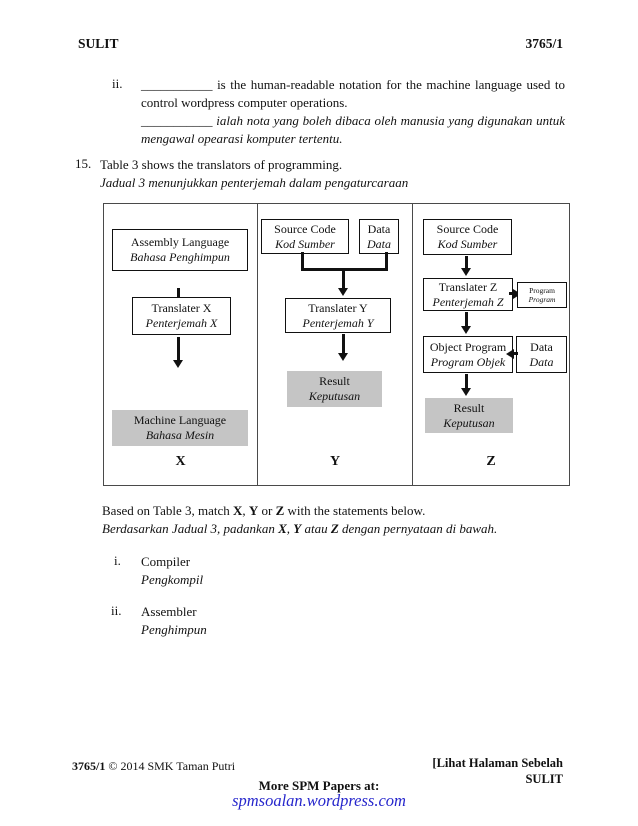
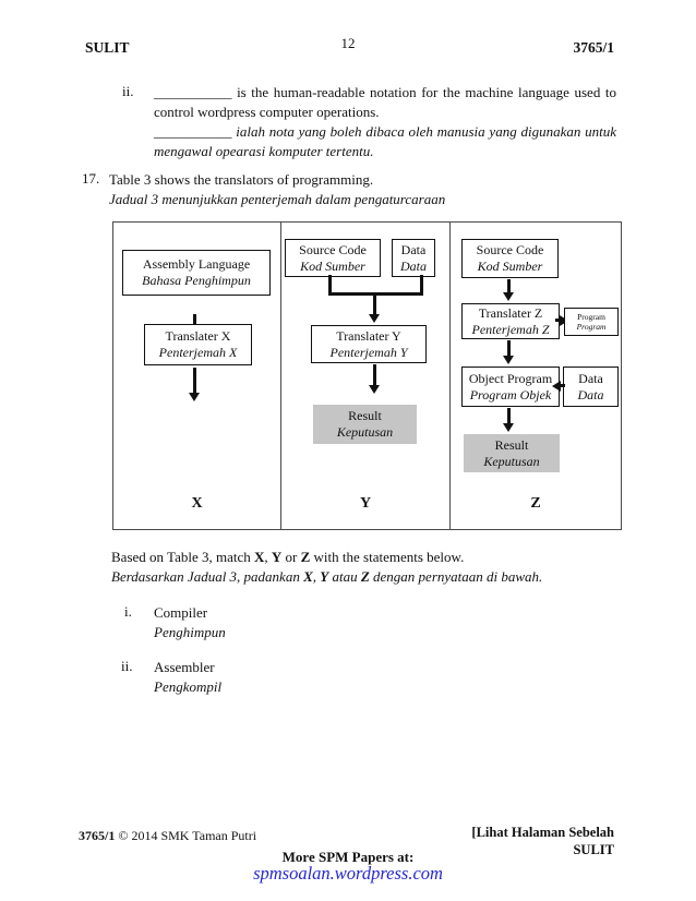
  SULIT
+ 12
  3765/1
  ii.
  ___________ is the human-readable notation for the machine language used to control wordpress computer operations.
  ___________ ialah nota yang boleh dibaca oleh manusia yang digunakan untuk mengawal opearasi komputer tertentu.
- 15.
+ 17.
  Table 3 shows the translators of programming.
  Jadual 3 menunjukkan penterjemah dalam pengaturcaraan
  Assembly Language
  Bahasa Penghimpun
  Translater X
  Penterjemah X
- Machine Language
- Bahasa Mesin
  X
  Source Code
  Kod Sumber
  Data
  Data
  Translater Y
  Penterjemah Y
  Result
  Keputusan
  Y
  Source Code
  Kod Sumber
  Translater Z
  Penterjemah Z
  Program
  Program
  Object Program
  Program Objek
  Data
  Data
  Result
  Keputusan
  Z
  Based on Table 3, match X, Y or Z with the statements below.
  Berdasarkan Jadual 3, padankan X, Y atau Z dengan pernyataan di bawah.
  i.
  Compiler
- Pengkompil
+ Penghimpun
  ii.
  Assembler
- Penghimpun
+ Pengkompil
  3765/1 © 2014 SMK Taman Putri
  [Lihat Halaman Sebelah
  SULIT
  More SPM Papers at:
  spmsoalan.wordpress.com
